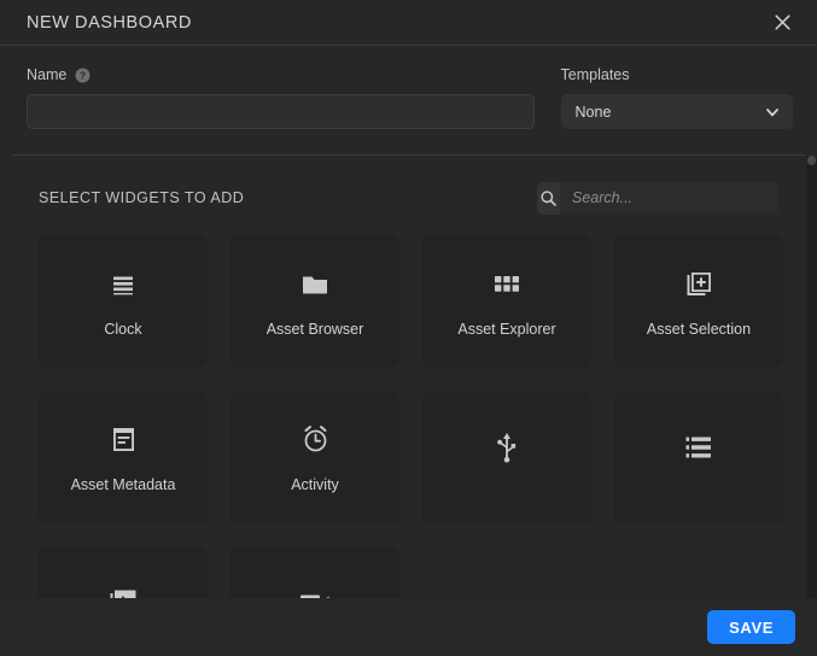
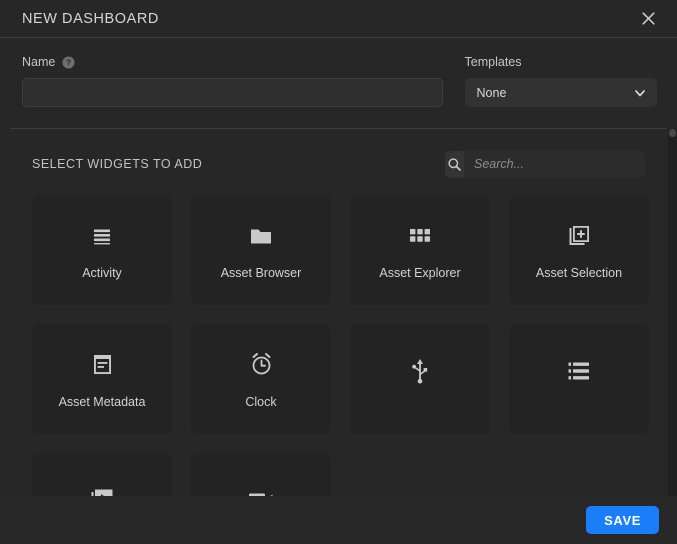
  NEW DASHBOARD
  Name
  ?
  Templates
  None
  SELECT WIDGETS TO ADD
  Search...
- Clock
+ Activity
  Asset Browser
  Asset Explorer
  Asset Selection
  Asset Metadata
- Activity
+ Clock
  SAVE
